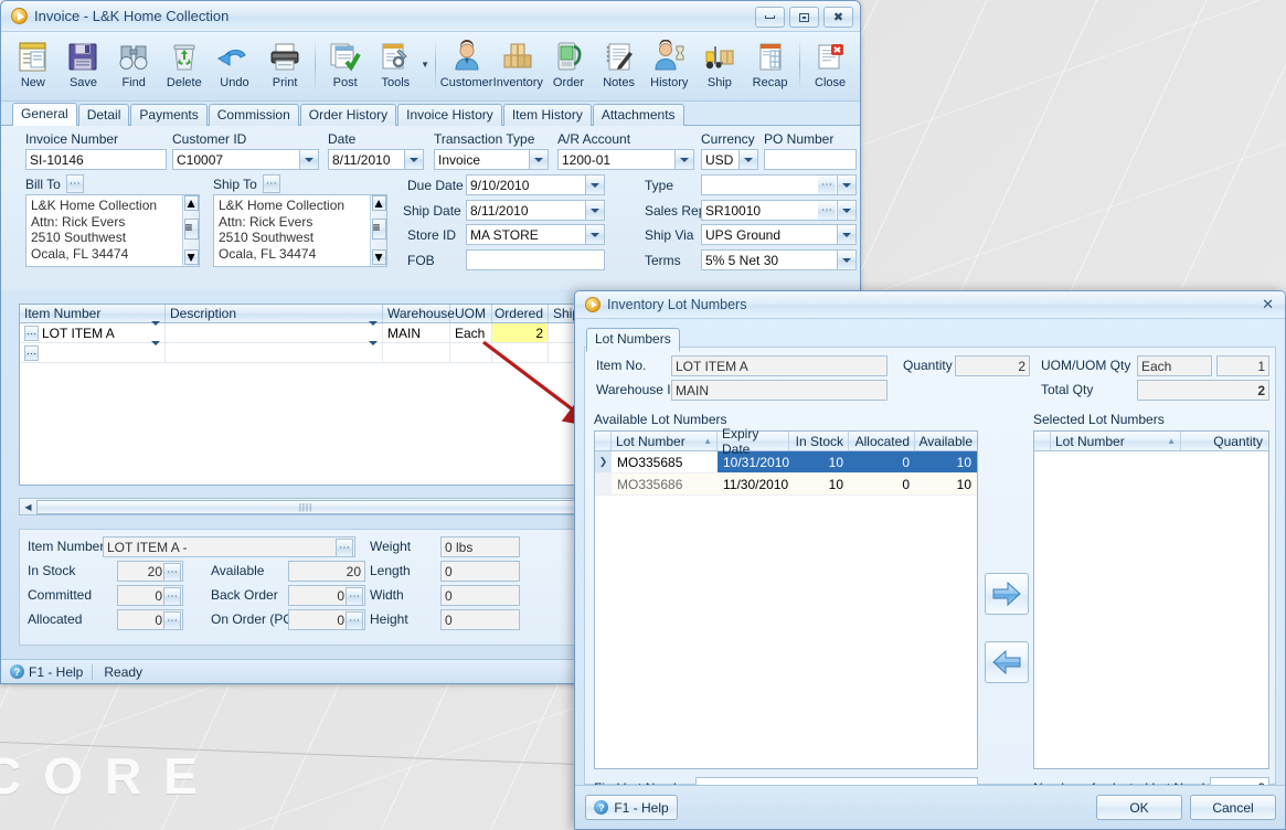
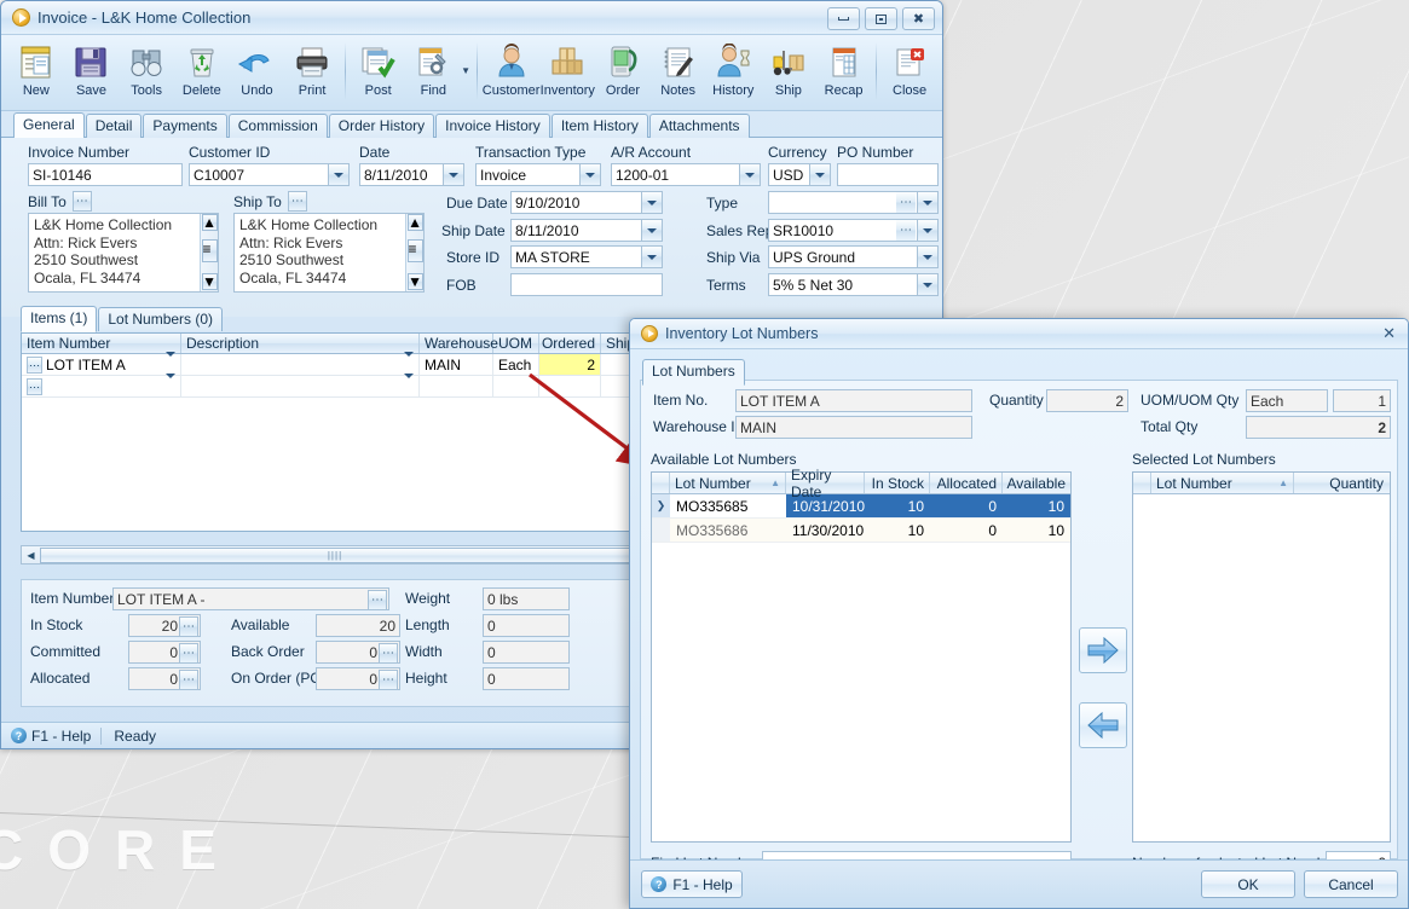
  CORE
  Invoice - L&K Home Collection
  ✖
  New
  Save
- Find
+ Tools
  Delete
  Undo
  Print
  Post
- Tools
+ Find
  ▼
  Customer
  Inventory
  Order
  Notes
  History
  Ship
  Recap
  Close
  General
  Detail
  Payments
  Commission
  Order History
  Invoice History
  Item History
  Attachments
  Invoice Number
  Customer ID
  Date
  Transaction Type
  A/R Account
  Currency
  PO Number
  SI-10146
  C10007
  8/11/2010
  Invoice
  1200-01
  USD
  Bill To
  ⋯
  L&K Home Collection
  Attn: Rick Evers
  2510 Southwest
  Ocala, FL 34474
  ▲
  ≡
  ▼
  Ship To
  ⋯
  L&K Home Collection
  Attn: Rick Evers
  2510 Southwest
  Ocala, FL 34474
  ▲
  ≡
  ▼
  Due Date
  9/10/2010
  Ship Date
  8/11/2010
  Store ID
  MA STORE
  FOB
  Type
  ⋯
  Sales Re
  SR10010
  ⋯
  Ship Via
  UPS Ground
  Terms
  5% 5 Net 30
+ Items (1)
+ Lot Numbers (0)
  Item Number
  Description
  Warehous
  UOM
  Ordered
  Shi
  ⋯
  LOT ITEM A
  MAIN
  Each
  2
  ⋯
  ◀
  ||||
  Item Numbe
  LOT ITEM A -
  ⋯
  Weight
  0 lbs
  In Stock
  20
  ⋯
  Available
  20
  Length
  0
  Committed
  0
  ⋯
  Back Order
  0
  ⋯
  Width
  0
  Allocated
  0
  ⋯
  On Order (P
  0
  ⋯
  Height
  0
  ?
  F1 - Help
  Ready
  Inventory Lot Numbers
  ✕
  Lot Numbers
  Item No.
  LOT ITEM A
  Quantity
  2
  UOM/UOM Qty
  Each
  1
  Warehouse I
  MAIN
  Total Qty
  2
  Available Lot Numbers
  Selected Lot Numbers
  Lot Number
  ▲
  Expiry Date
  In Stock
  Allocated
  Available
  ❯
  MO335685
  10/31/2010
  10
  0
  10
  MO335686
  11/30/2010
  10
  0
  10
  Lot Number
  ▲
  Quantity
  ?
  F1 - Help
  OK
  Cancel
